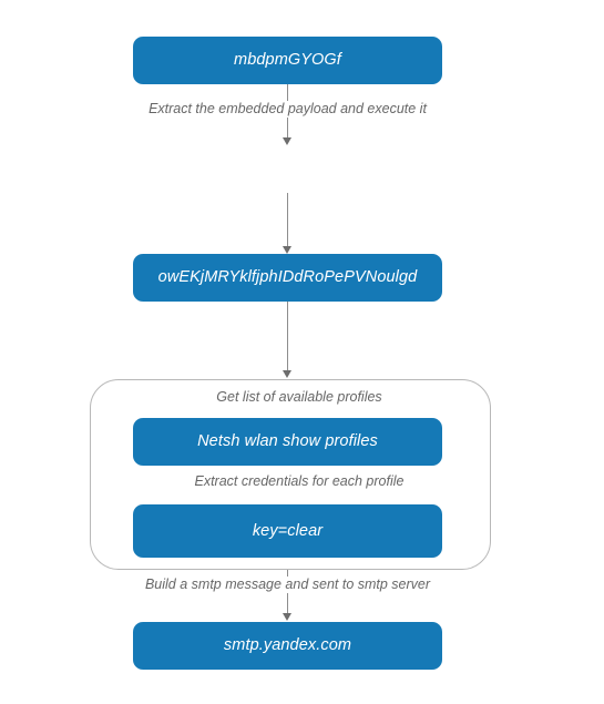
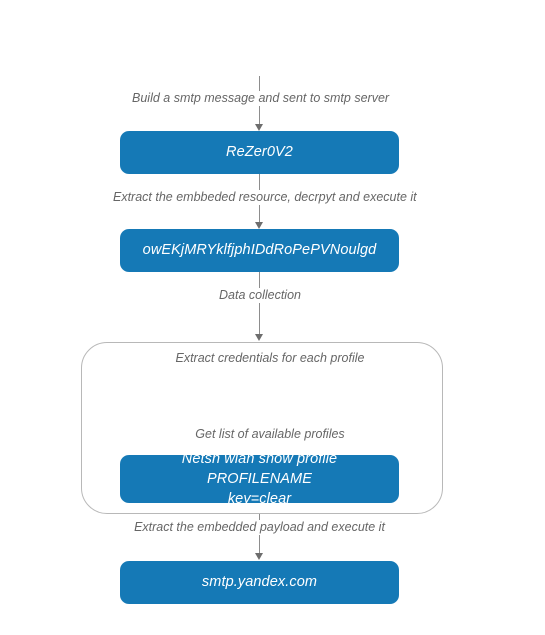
- mbdpmGYOGf
- Extract the embedded payload and execute it
+ Build a smtp message and sent to smtp server
+ ReZer0V2
+ Extract the embbeded resource, decrpyt and execute it
  owEKjMRYklfjphIDdRoPePVNoulgd
+ Data collection
- Get list of available profiles
+ Extract credentials for each profile
- Netsh wlan show profiles
- Extract credentials for each profile
+ Get list of available profiles
+ Netsh wlan show profile PROFILENAME
  key=clear
- Build a smtp message and sent to smtp server
+ Extract the embedded payload and execute it
  smtp.yandex.com
